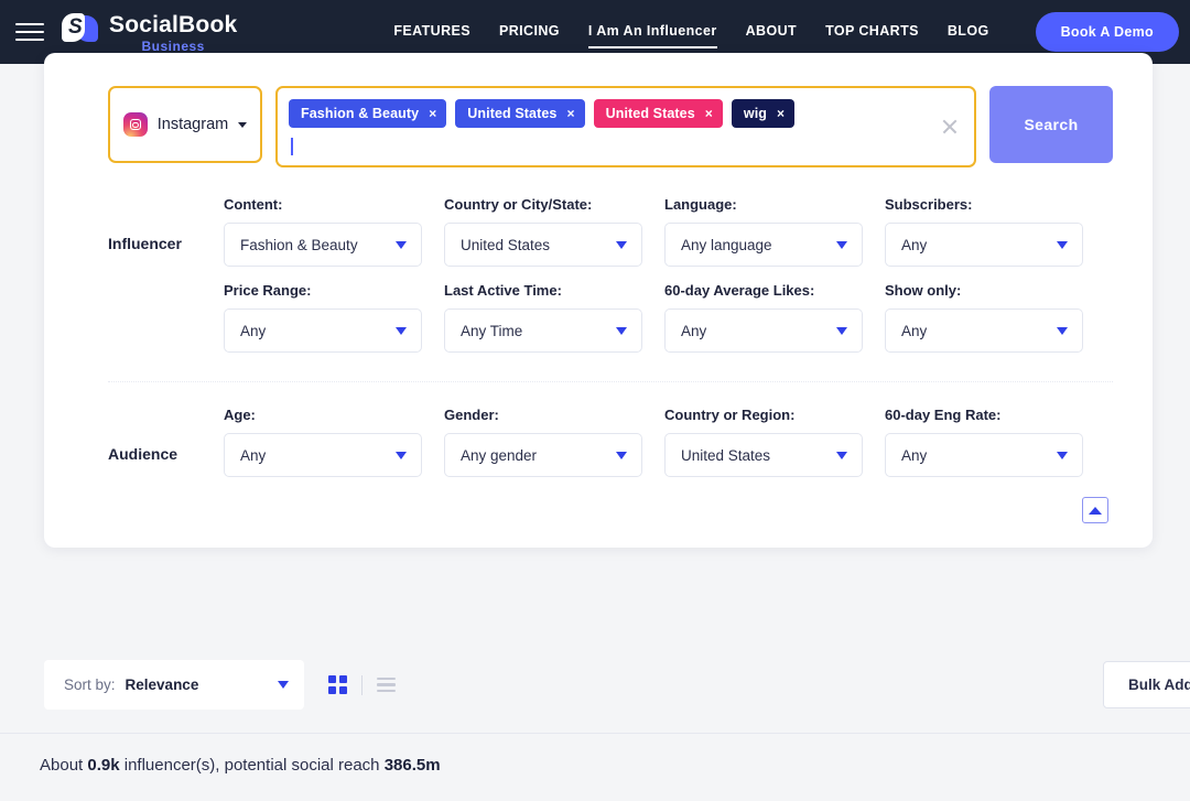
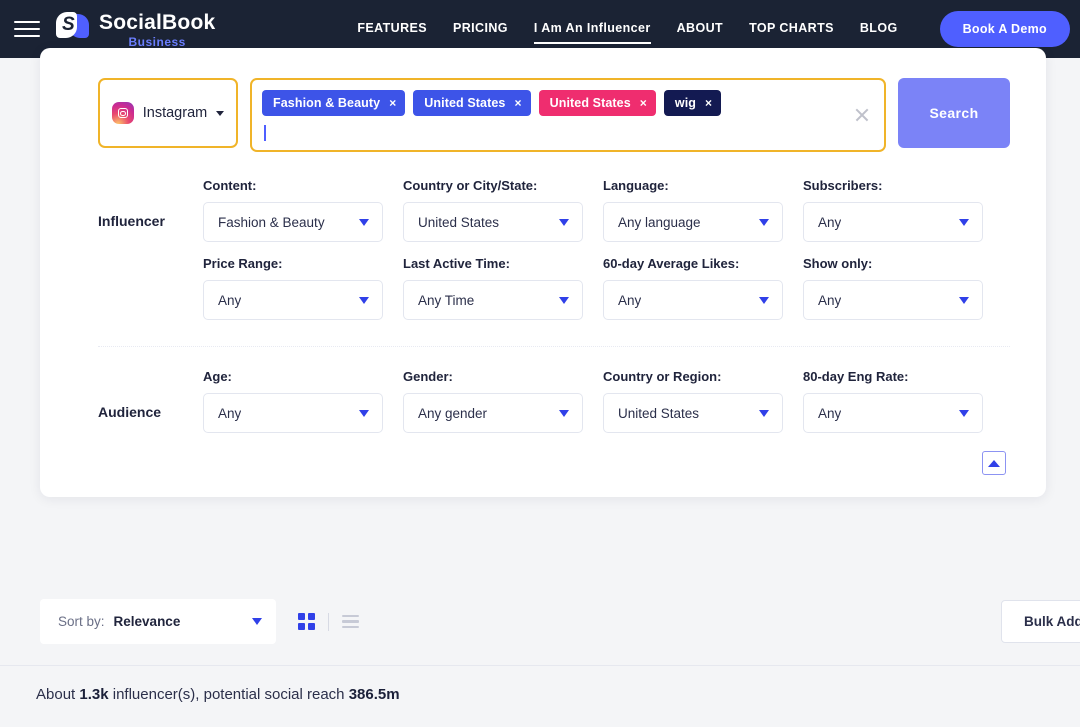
  S
  SocialBook
  Business
  FEATURES
  PRICING
  I Am An Influencer
  ABOUT
  TOP CHARTS
  BLOG
  Book A Demo
  Instagram
  Fashion & Beauty
  ×
  United States
  ×
  United States
  ×
  wig
  ×
  Search
  Influencer
  Content:
  Fashion & Beauty
  Country or City/State:
  United States
  Language:
  Any language
  Subscribers:
  Any
  Price Range:
  Any
  Last Active Time:
  Any Time
  60-day Average Likes:
  Any
  Show only:
  Any
  Audience
  Age:
  Any
  Gender:
  Any gender
  Country or Region:
  United States
- 60-day Eng Rate:
+ 80-day Eng Rate:
  Any
  Sort by:
  Relevance
  Bulk Add
- About 0.9k influencer(s), potential social reach 386.5m
+ About 1.3k influencer(s), potential social reach 386.5m
